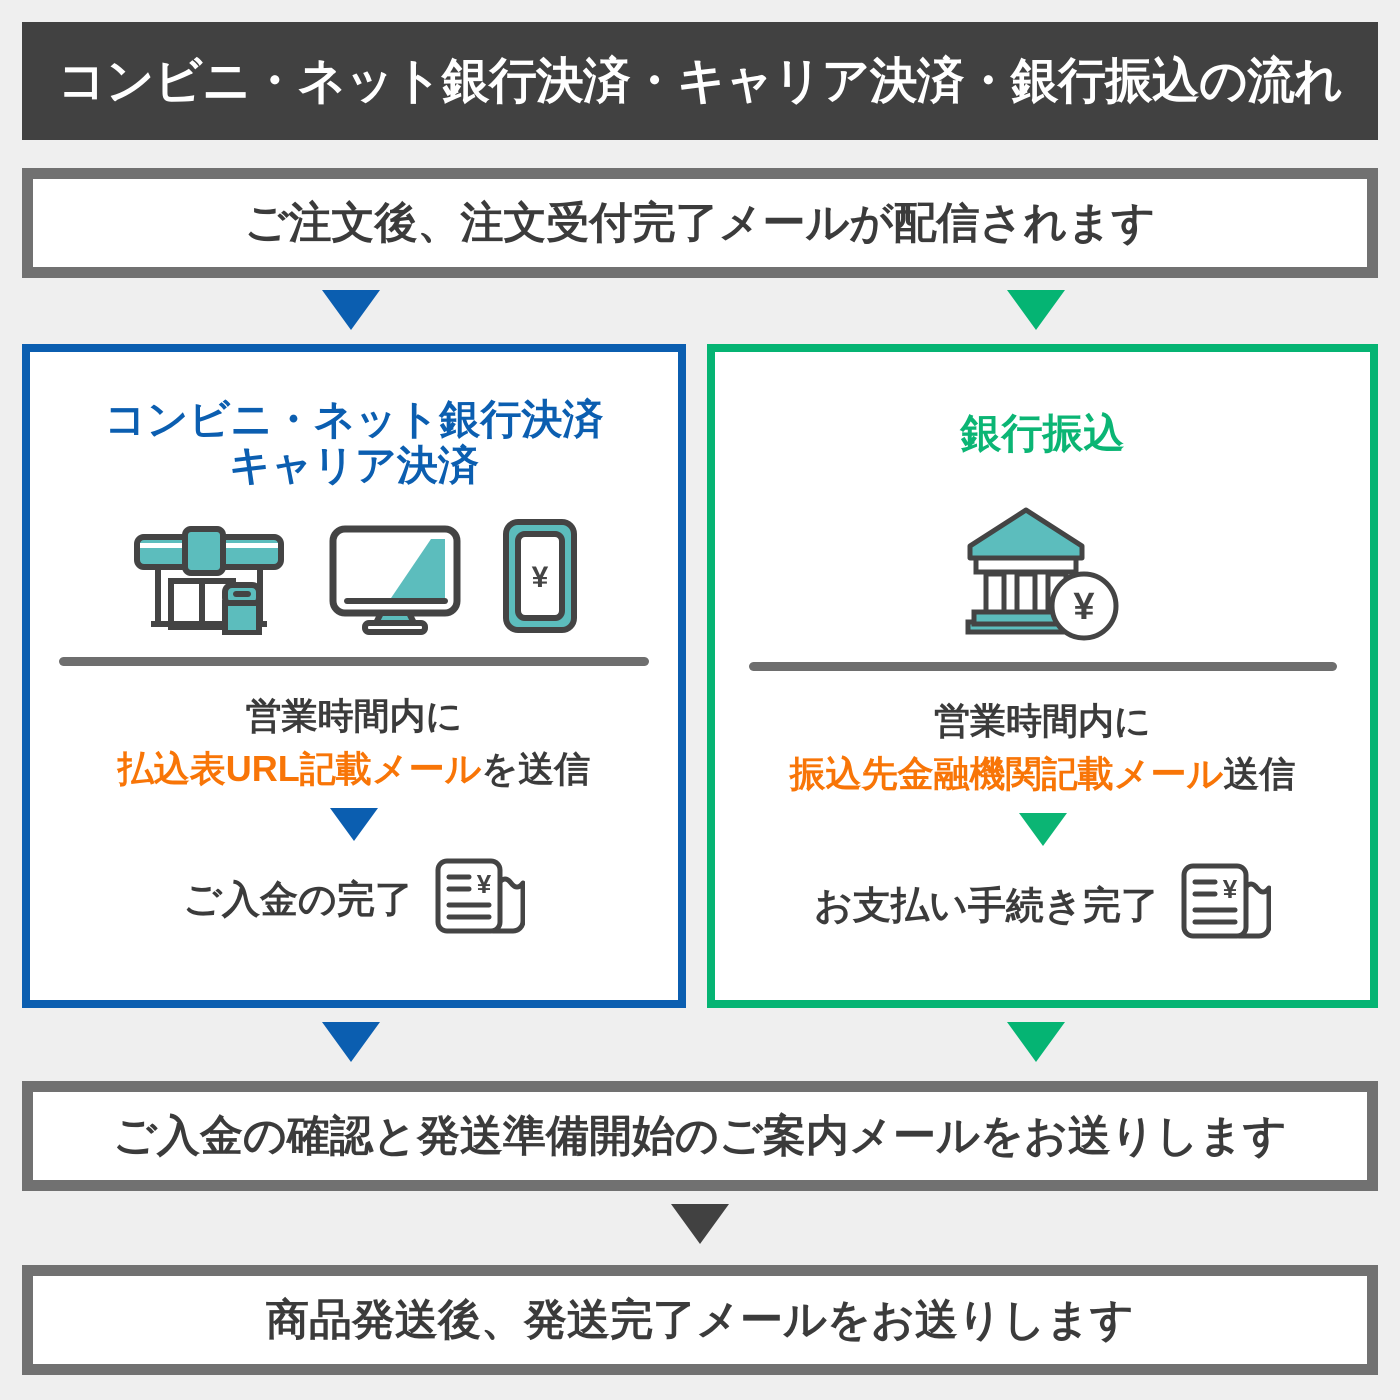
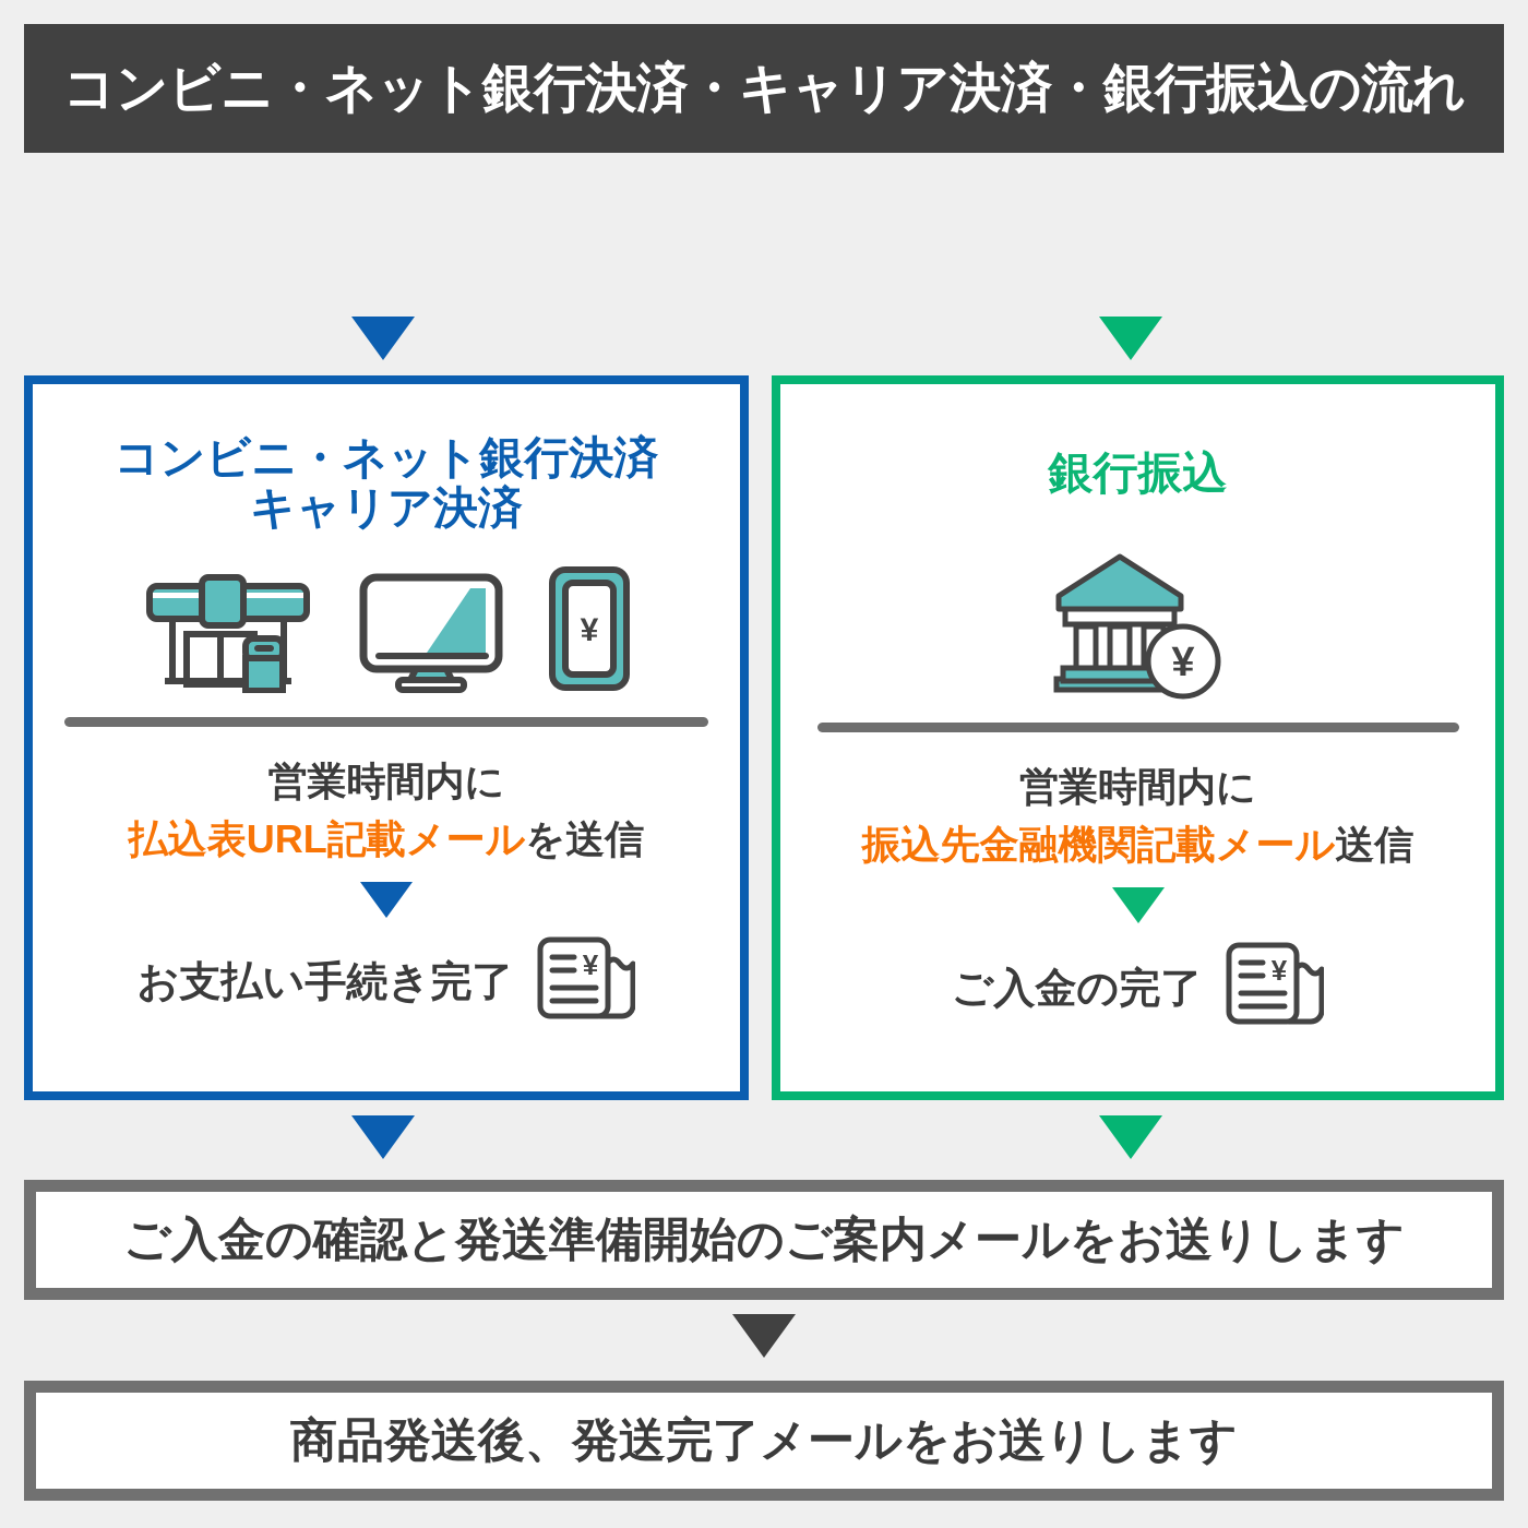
  コンビニ・ネット銀行決済・キャリア決済・銀行振込の流れ
- ご注文後、注文受付完了メールが配信されます
  コンビニ・ネット銀行決済
  キャリア決済
  ¥
  営業時間内に
  払込表URL記載メールを送信
- ご入金の完了
+ お支払い手続き完了
  ¥
  銀行振込
  ¥
  営業時間内に
  振込先金融機関記載メール送信
- お支払い手続き完了
+ ご入金の完了
  ¥
  ご入金の確認と発送準備開始のご案内メールをお送りします
  商品発送後、発送完了メールをお送りします
